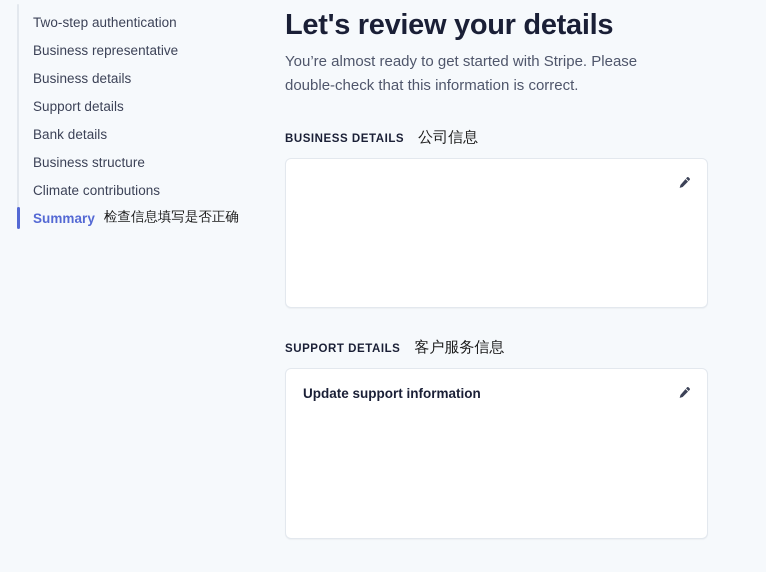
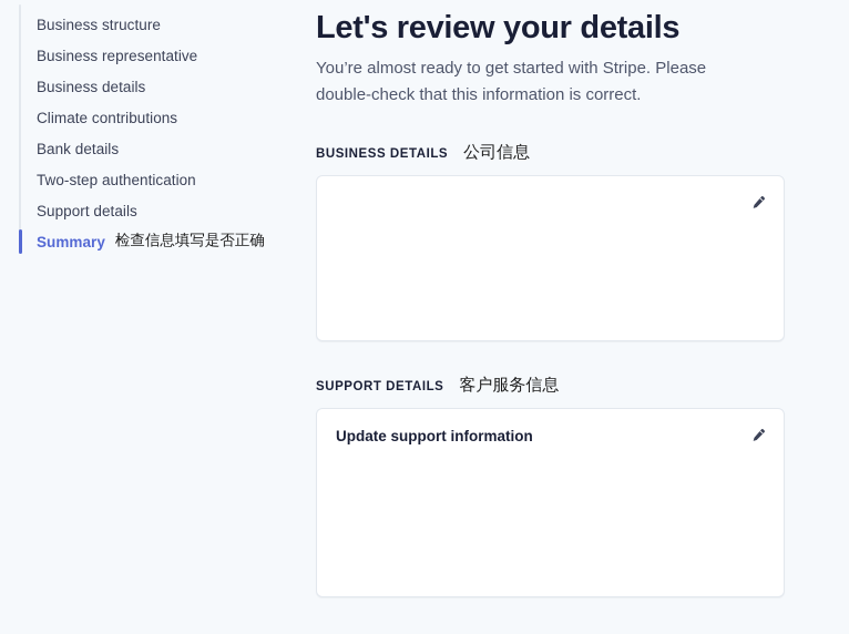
- Two-step authentication
+ Business structure
  Business representative
  Business details
- Support details
+ Climate contributions
  Bank details
- Business structure
+ Two-step authentication
- Climate contributions
+ Support details
  Summary
  检查信息填写是否正确
  Let's review your details
  You’re almost ready to get started with Stripe. Please double-check that this information is correct.
  BUSINESS DETAILS
  公司信息
  SUPPORT DETAILS
  客户服务信息
  Update support information
